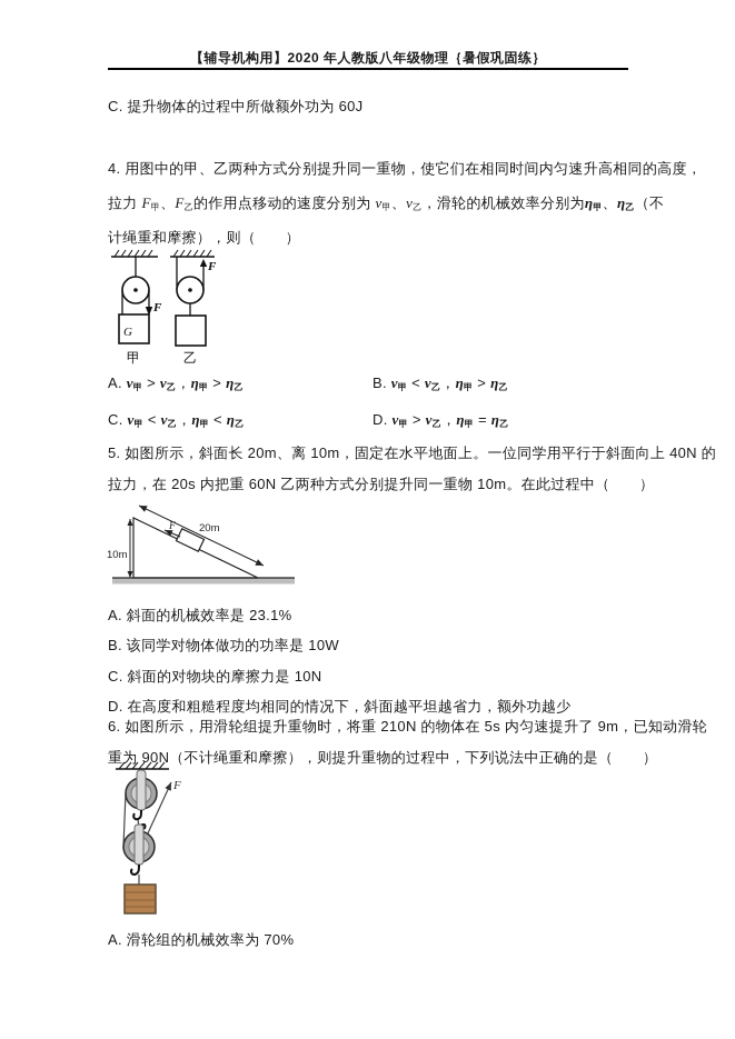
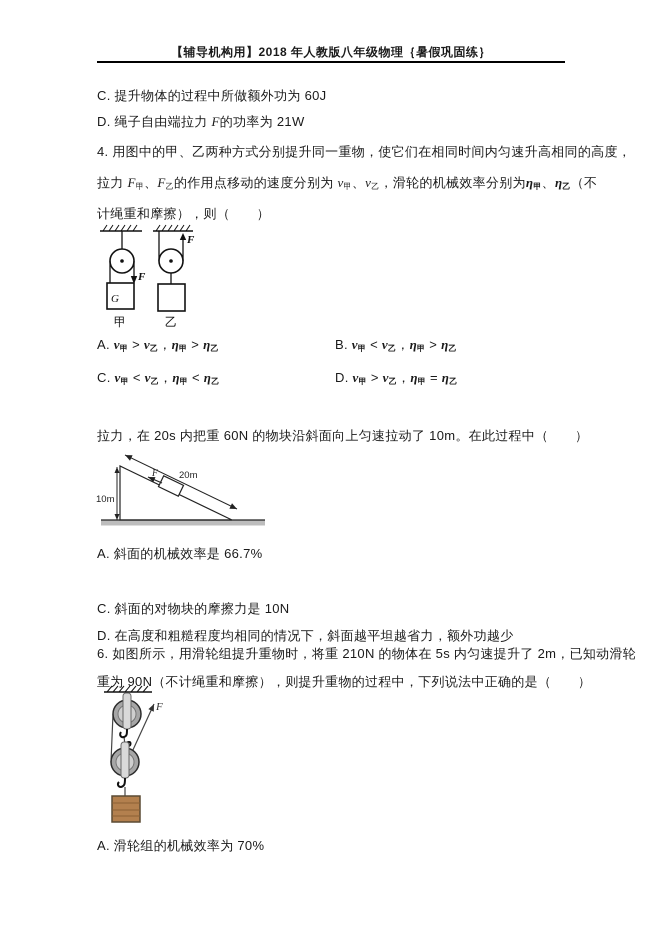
- 【辅导机构用】2020 年人教版八年级物理｛暑假巩固练｝
+ 【辅导机构用】2018 年人教版八年级物理｛暑假巩固练｝
  C. 提升物体的过程中所做额外功为 60J
+ D. 绳子自由端拉力 F的功率为 21W
  4. 用图中的甲、乙两种方式分别提升同一重物，使它们在相同时间内匀速升高相同的高度，
  拉力 F甲、F乙的作用点移动的速度分别为 v甲、v乙，滑轮的机械效率分别为η甲、η乙（不
  计绳重和摩擦），则（ ）
  F
  G
  甲
  F
  乙
  A. v甲 > v乙，η甲 > η乙
  B. v甲 < v乙，η甲 > η乙
  C. v甲 < v乙，η甲 < η乙
  D. v甲 > v乙，η甲 = η乙
- 5. 如图所示，斜面长 20m、离 10m，固定在水平地面上。一位同学用平行于斜面向上 40N 的
- 拉力，在 20s 内把重 60N 乙两种方式分别提升同一重物 10m。在此过程中（ ）
+ 拉力，在 20s 内把重 60N 的物块沿斜面向上匀速拉动了 10m。在此过程中（ ）
  F
  10m
  20m
- A. 斜面的机械效率是 23.1%
+ A. 斜面的机械效率是 66.7%
- B. 该同学对物体做功的功率是 10W
  C. 斜面的对物块的摩擦力是 10N
  D. 在高度和粗糙程度均相同的情况下，斜面越平坦越省力，额外功越少
- 6. 如图所示，用滑轮组提升重物时，将重 210N 的物体在 5s 内匀速提升了 9m，已知动滑轮
+ 6. 如图所示，用滑轮组提升重物时，将重 210N 的物体在 5s 内匀速提升了 2m，已知动滑轮
  重为 90N（不计绳重和摩擦），则提升重物的过程中，下列说法中正确的是（ ）
  F
  A. 滑轮组的机械效率为 70%
